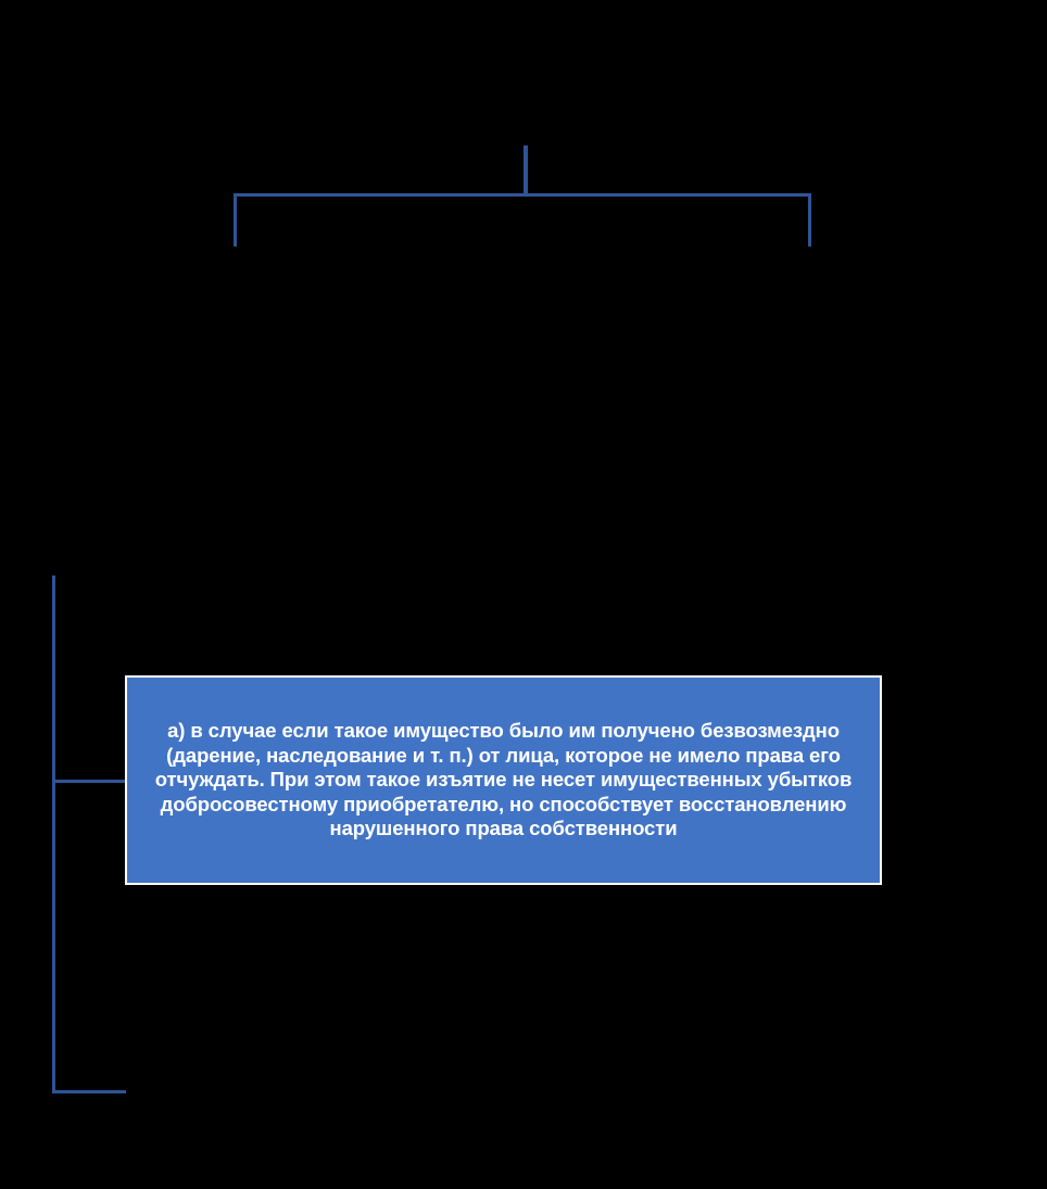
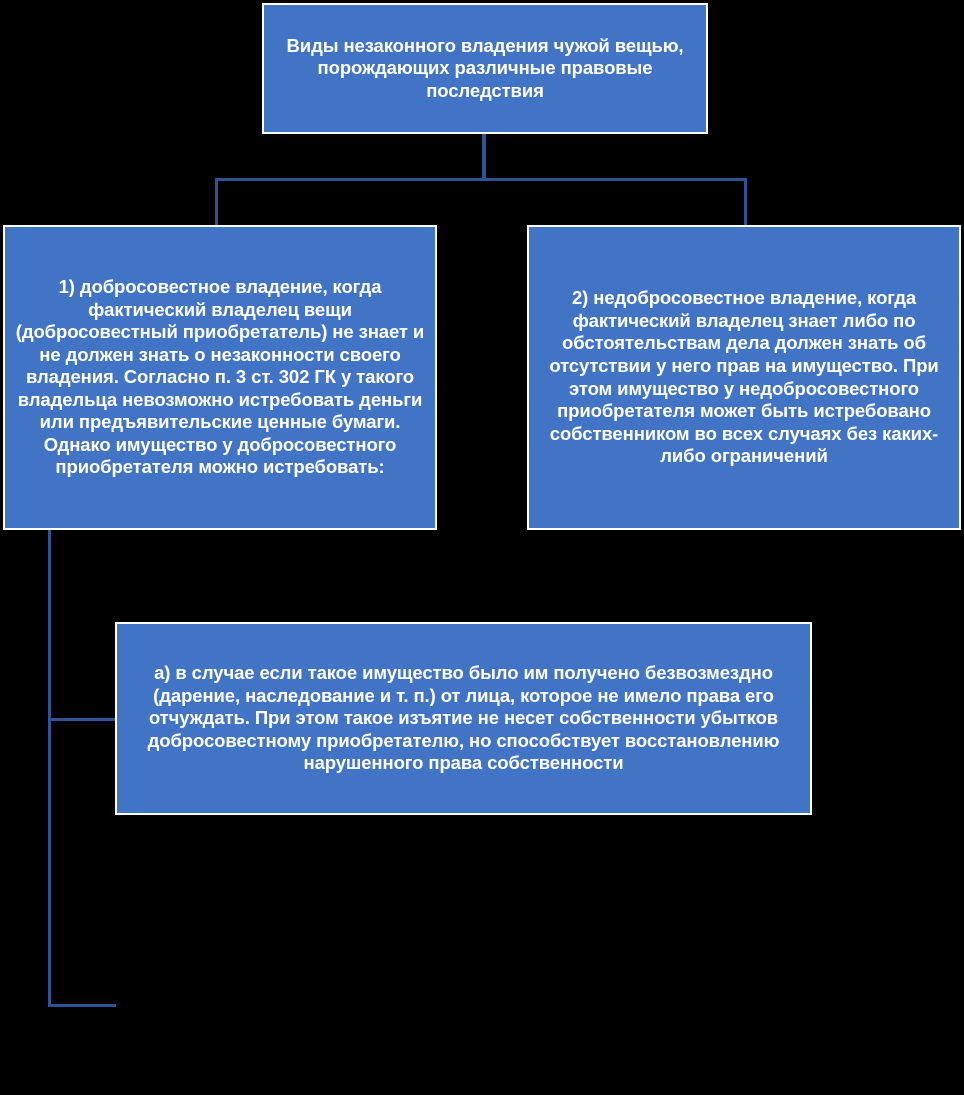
+ Виды незаконного владения чужой вещью, порождающих различные правовые последствия
+ 1) добросовестное владение, когда фактический владелец вещи (добросовестный приобретатель) не знает и не должен знать о незаконности своего владения. Согласно п. 3 ст. 302 ГК у такого владельца невозможно истребовать деньги или предъявительские ценные бумаги. Однако имущество у добросовестного приобретателя можно истребовать:
+ 2) недобросовестное владение, когда фактический владелец знает либо по обстоятельствам дела должен знать об отсутствии у него прав на имущество. При этом имущество у недобросовестного приобретателя может быть истребовано собственником во всех случаях без каких-либо ограничений
- а) в случае если такое имущество было им получено безвозмездно (дарение, наследование и т. п.) от лица, которое не имело права его отчуждать. При этом такое изъятие не несет имущественных убытков добросовестному приобретателю, но способствует восстановлению нарушенного права собственности
+ а) в случае если такое имущество было им получено безвозмездно (дарение, наследование и т. п.) от лица, которое не имело права его отчуждать. При этом такое изъятие не несет собственности убытков добросовестному приобретателю, но способствует восстановлению нарушенного права собственности
